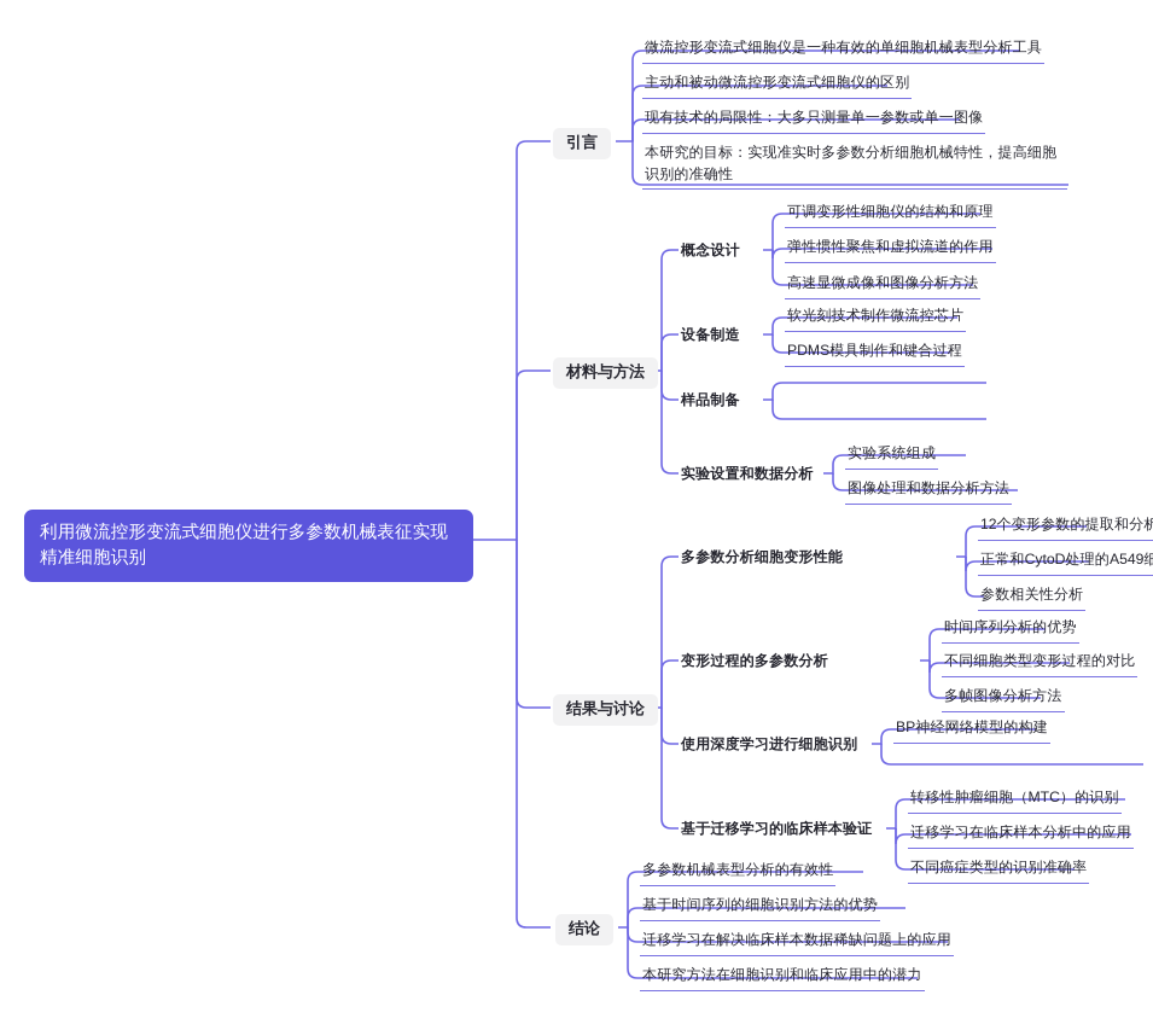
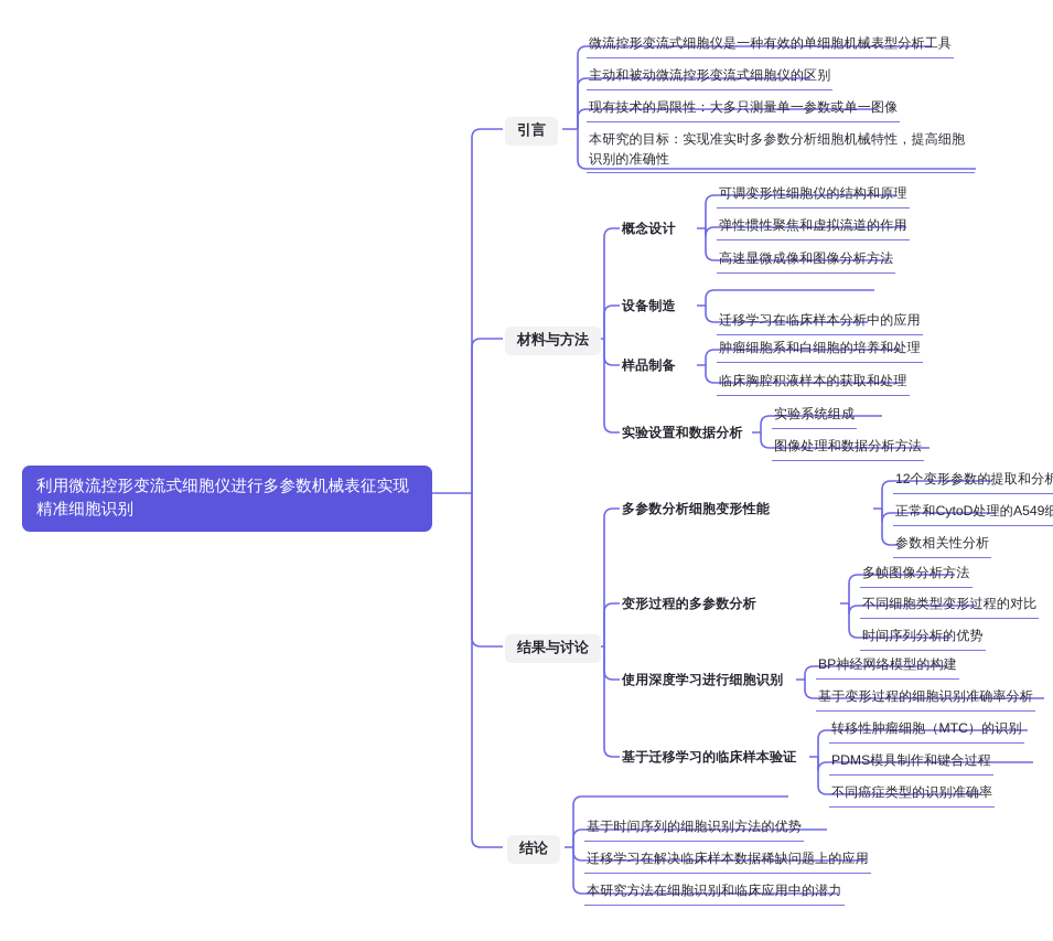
  利用微流控形变流式细胞仪进行多参数机械表征实现精准细胞识别
  引言
  微流控形变流式细胞仪是一种有效的单细胞机械表型分析工具
  主动和被动微流控形变流式细胞仪的区别
  现有技术的局限性：大多只测量单一参数或单一图像
  本研究的目标：实现准实时多参数分析细胞机械特性，提高细胞识别的准确性
  材料与方法
  概念设计
  可调变形性细胞仪的结构和原理
  弹性惯性聚焦和虚拟流道的作用
  高速显微成像和图像分析方法
  设备制造
- 软光刻技术制作微流控芯片
- PDMS模具制作和键合过程
+ 迁移学习在临床样本分析中的应用
  样品制备
+ 肿瘤细胞系和白细胞的培养和处理
+ 临床胸腔积液样本的获取和处理
  实验设置和数据分析
  实验系统组成
  图像处理和数据分析方法
  结果与讨论
  多参数分析细胞变形性能
  12个变形参数的提取和分析
  正常和CytoD处理的A549细
  参数相关性分析
  变形过程的多参数分析
- 时间序列分析的优势
+ 多帧图像分析方法
  不同细胞类型变形过程的对比
- 多帧图像分析方法
+ 时间序列分析的优势
  使用深度学习进行细胞识别
  BP神经网络模型的构建
+ 基于变形过程的细胞识别准确率分析
  基于迁移学习的临床样本验证
  转移性肿瘤细胞（MTC）的识别
- 迁移学习在临床样本分析中的应用
+ PDMS模具制作和键合过程
  不同癌症类型的识别准确率
  结论
- 多参数机械表型分析的有效性
  基于时间序列的细胞识别方法的优势
  迁移学习在解决临床样本数据稀缺问题上的应用
  本研究方法在细胞识别和临床应用中的潜力
